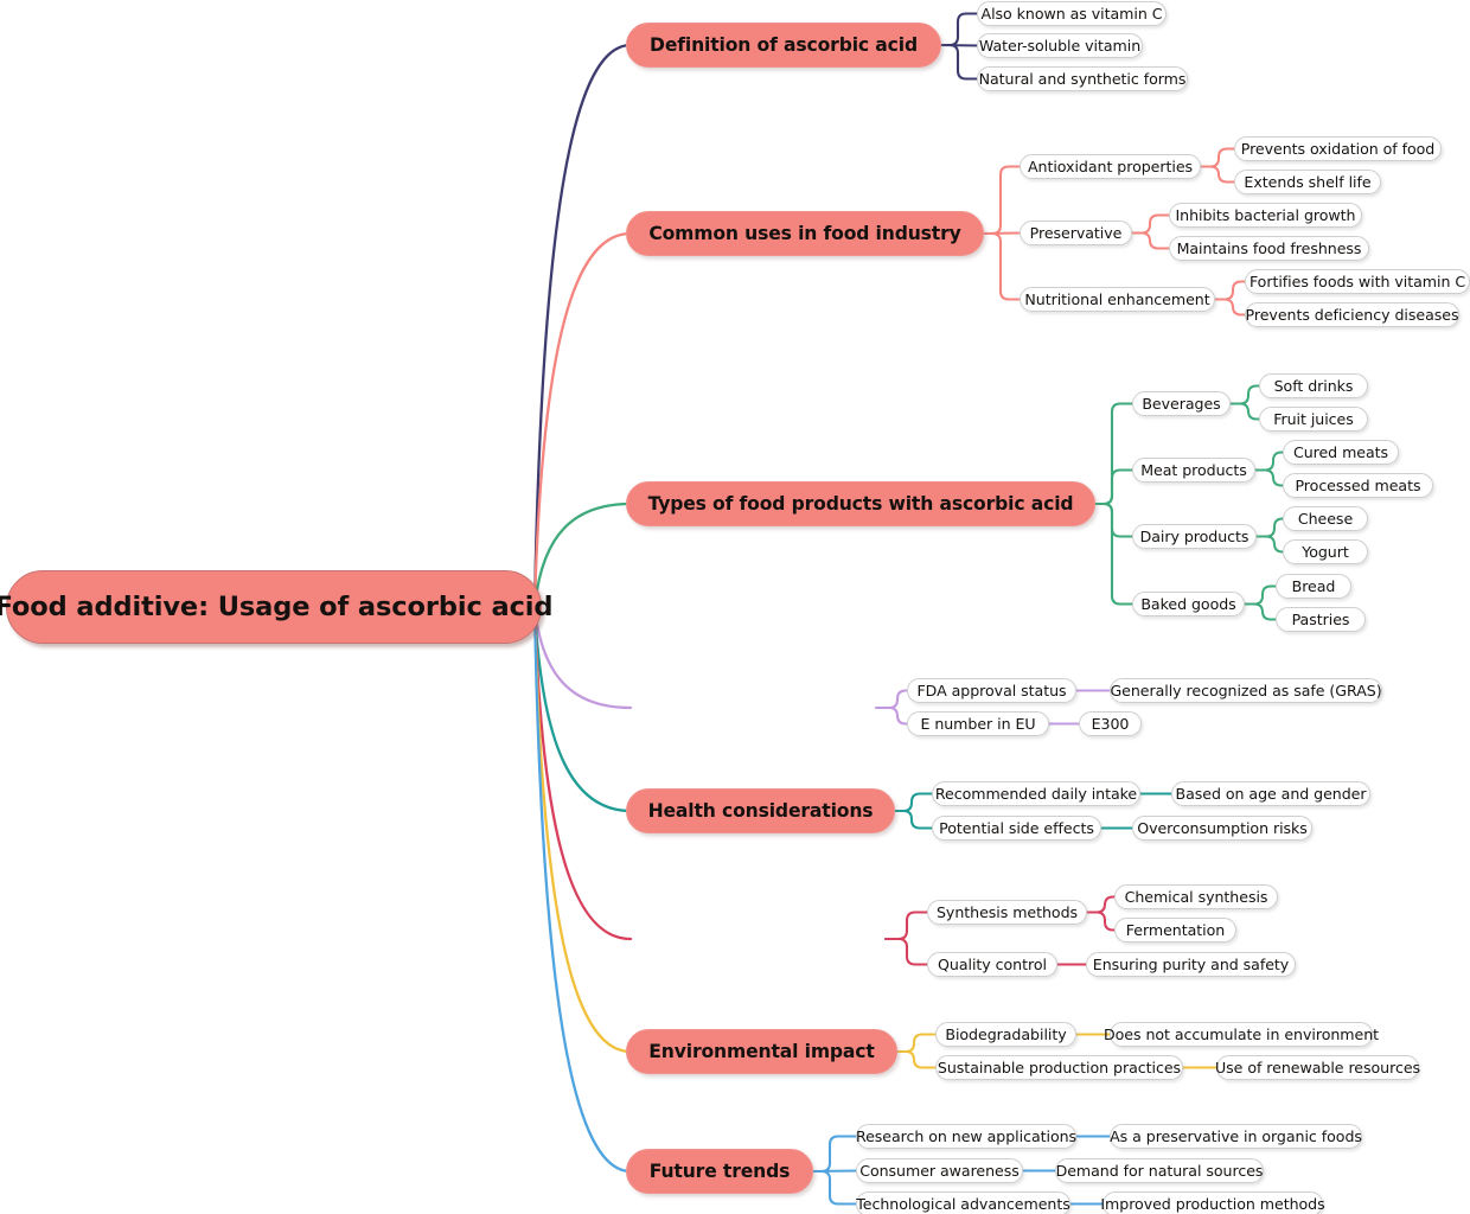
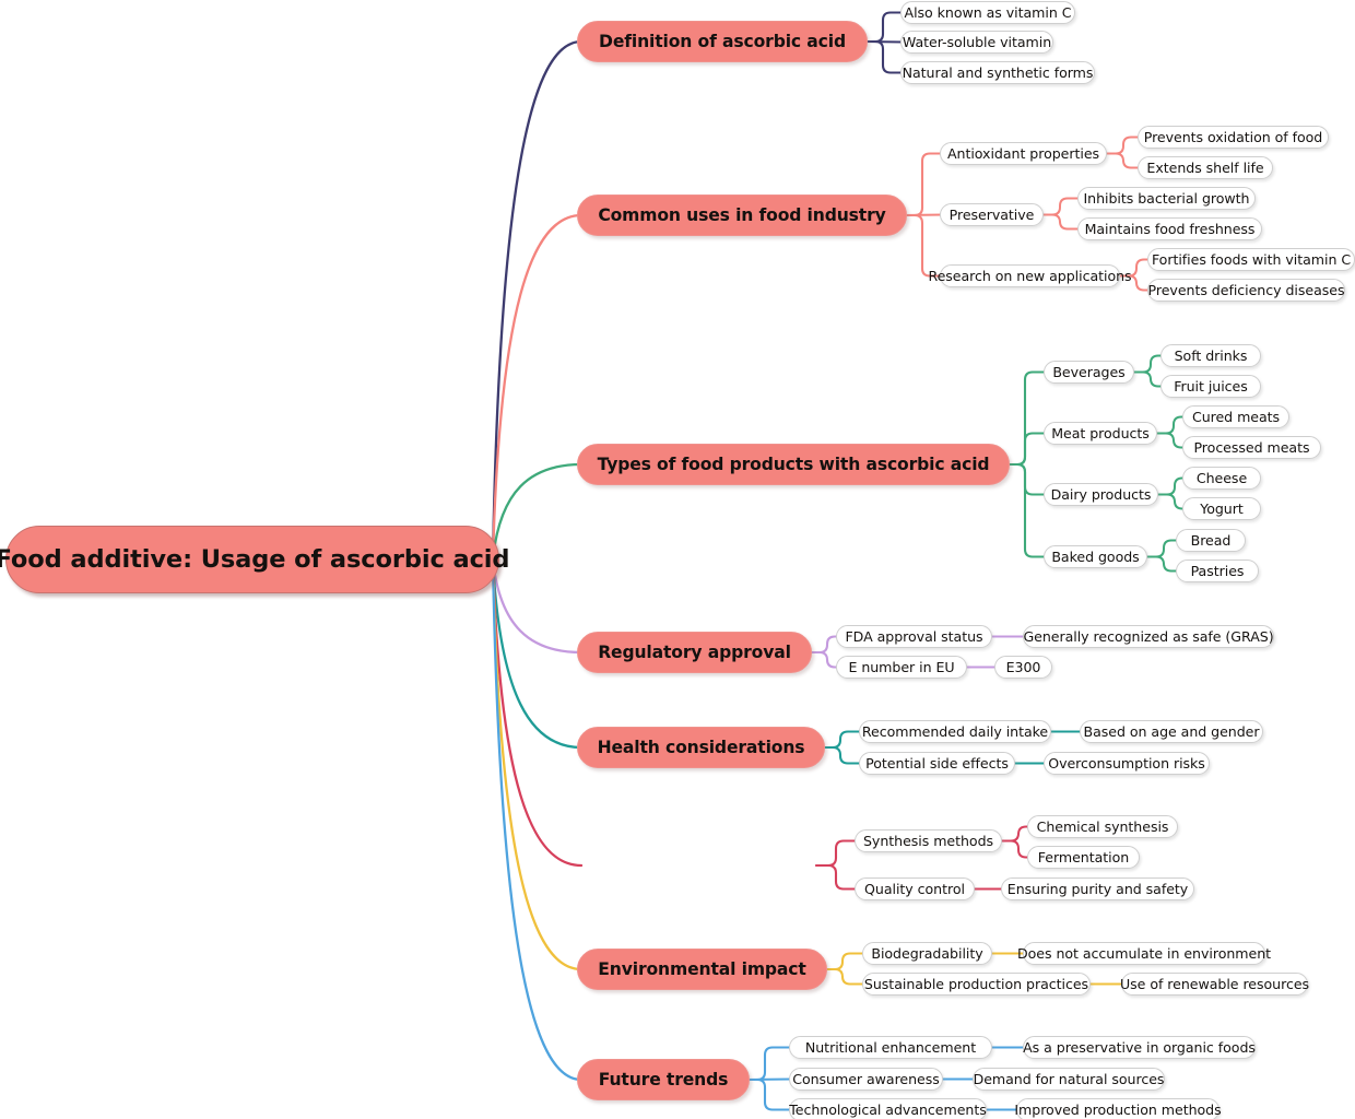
  Food additive: Usage of ascorbic acid
  Definition of ascorbic acid
  Also known as vitamin C
  Water-soluble vitamin
  Natural and synthetic forms
  Common uses in food industry
  Antioxidant properties
  Prevents oxidation of food
  Extends shelf life
  Preservative
  Inhibits bacterial growth
  Maintains food freshness
- Nutritional enhancement
+ Research on new applications
  Fortifies foods with vitamin C
  Prevents deficiency diseases
  Types of food products with ascorbic acid
  Beverages
  Soft drinks
  Fruit juices
  Meat products
  Cured meats
  Processed meats
  Dairy products
  Cheese
  Yogurt
  Baked goods
  Bread
  Pastries
+ Regulatory approval
  FDA approval status
  Generally recognized as safe (GRAS)
  E number in EU
  E300
  Health considerations
  Recommended daily intake
  Based on age and gender
  Potential side effects
  Overconsumption risks
  Synthesis methods
  Chemical synthesis
  Fermentation
  Quality control
  Ensuring purity and safety
  Environmental impact
  Biodegradability
  Does not accumulate in environment
  Sustainable production practices
  Use of renewable resources
  Future trends
- Research on new applications
+ Nutritional enhancement
  As a preservative in organic foods
  Consumer awareness
  Demand for natural sources
  Technological advancements
  Improved production methods
